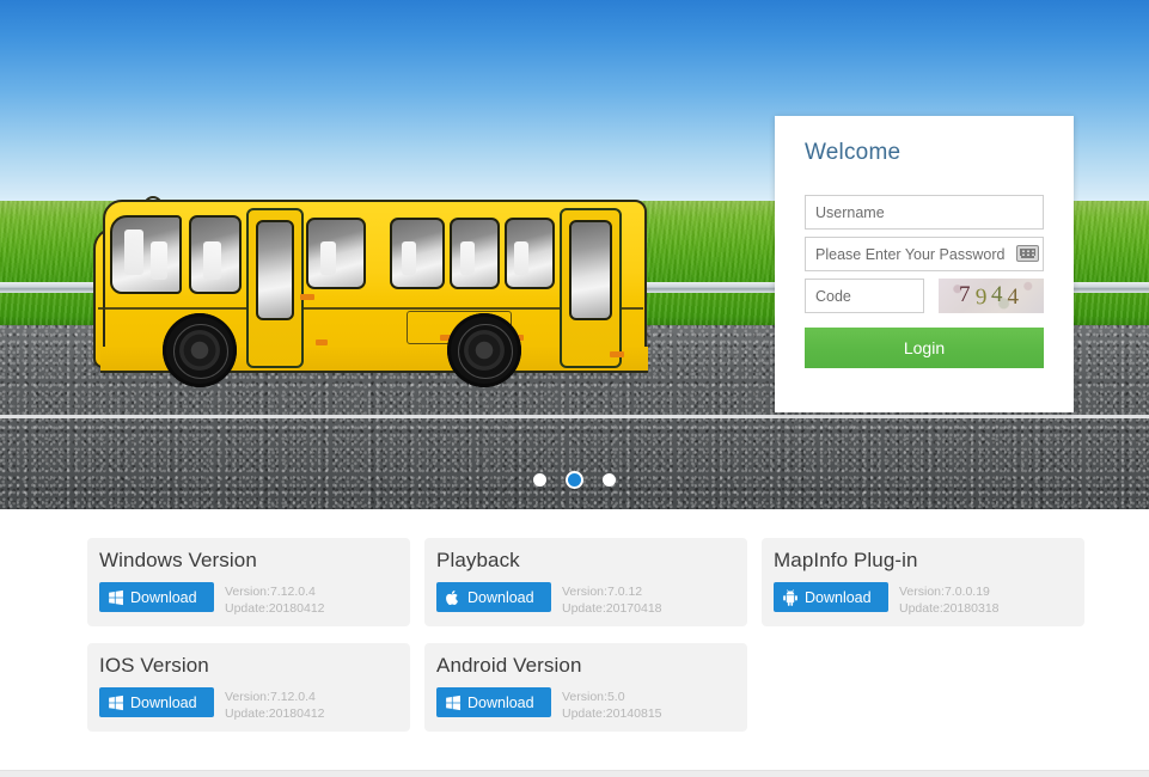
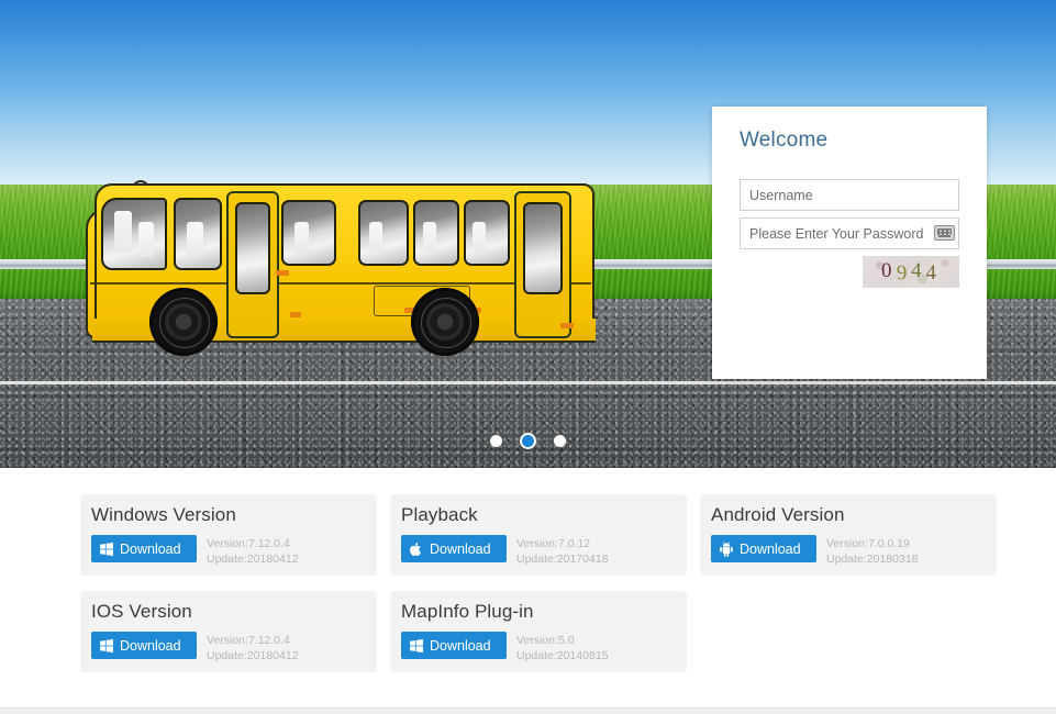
  Welcome
  Username
  Please Enter Your Password
- Code
- 7
+ 0
  4
- Login
  Windows Version
  Download
  Version:7.12.0.4
  Update:20180412
  Playback
  Download
  Version:7.0.12
  Update:20170418
- MapInfo Plug-in
+ Android Version
  Download
  Version:7.0.0.19
  Update:20180318
  IOS Version
  Download
  Version:7.12.0.4
  Update:20180412
- Android Version
+ MapInfo Plug-in
  Download
  Version:5.0
  Update:20140815
